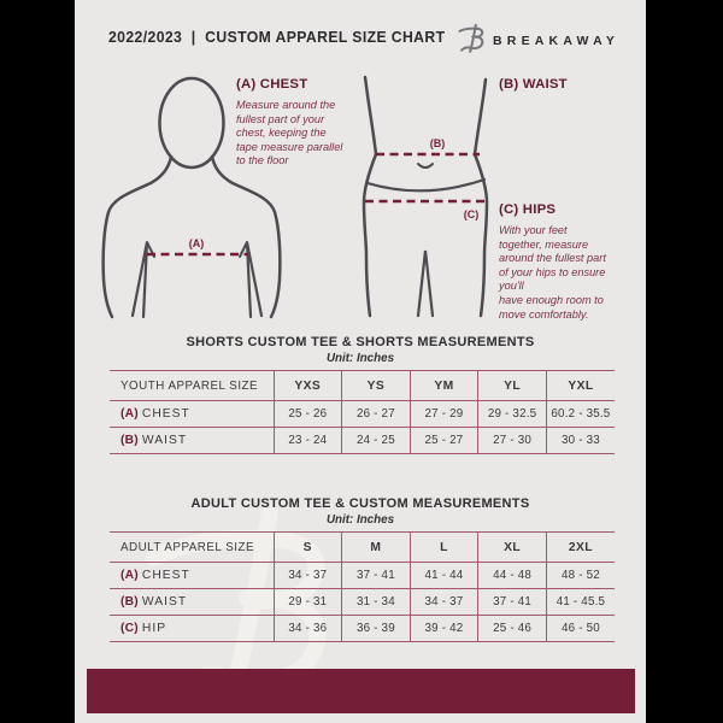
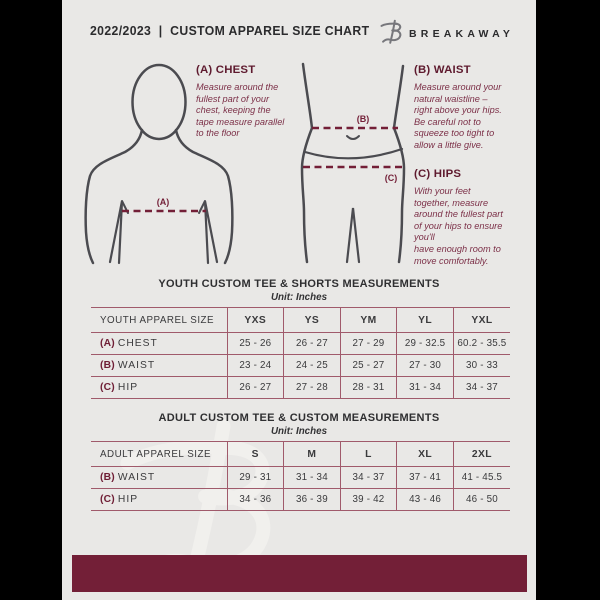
  2022/2023 | CUSTOM APPAREL SIZE CHART
  BREAKAWAY
  (A)
  (B)
  (C)
  (A) CHEST
  Measure around the
  fullest part of your
  chest, keeping the
  tape measure parallel
  to the floor
  (B) WAIST
+ Measure around your
+ natural waistline –
+ right above your hips.
+ Be careful not to
+ squeeze too tight to
+ allow a little give.
  (C) HIPS
  With your feet
  together, measure
  around the fullest part
  of your hips to ensure
  you'll
  have enough room to
  move comfortably.
- SHORTS CUSTOM TEE & SHORTS MEASUREMENTS
+ YOUTH CUSTOM TEE & SHORTS MEASUREMENTS
  Unit: Inches
  YOUTH APPAREL SIZE	YXS	YS	YM	YL	YXL
  (A) CHEST	25 - 26	26 - 27	27 - 29	29 - 32.5	60.2 - 35.5
  (B) WAIST	23 - 24	24 - 25	25 - 27	27 - 30	30 - 33
+ (C) HIP	26 - 27	27 - 28	28 - 31	31 - 34	34 - 37
  ADULT CUSTOM TEE & CUSTOM MEASUREMENTS
  Unit: Inches
  ADULT APPAREL SIZE	S	M	L	XL	2XL
- (A) CHEST	34 - 37	37 - 41	41 - 44	44 - 48	48 - 52
  (B) WAIST	29 - 31	31 - 34	34 - 37	37 - 41	41 - 45.5
- (C) HIP	34 - 36	36 - 39	39 - 42	25 - 46	46 - 50
+ (C) HIP	34 - 36	36 - 39	39 - 42	43 - 46	46 - 50
